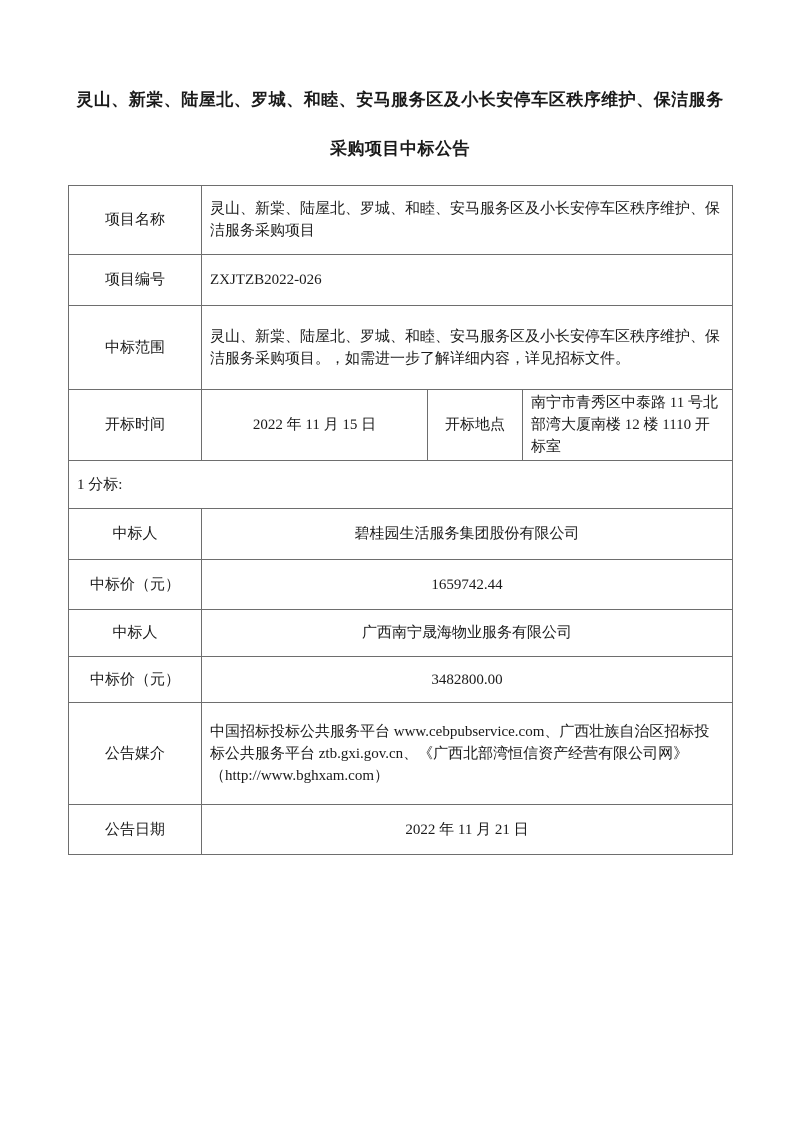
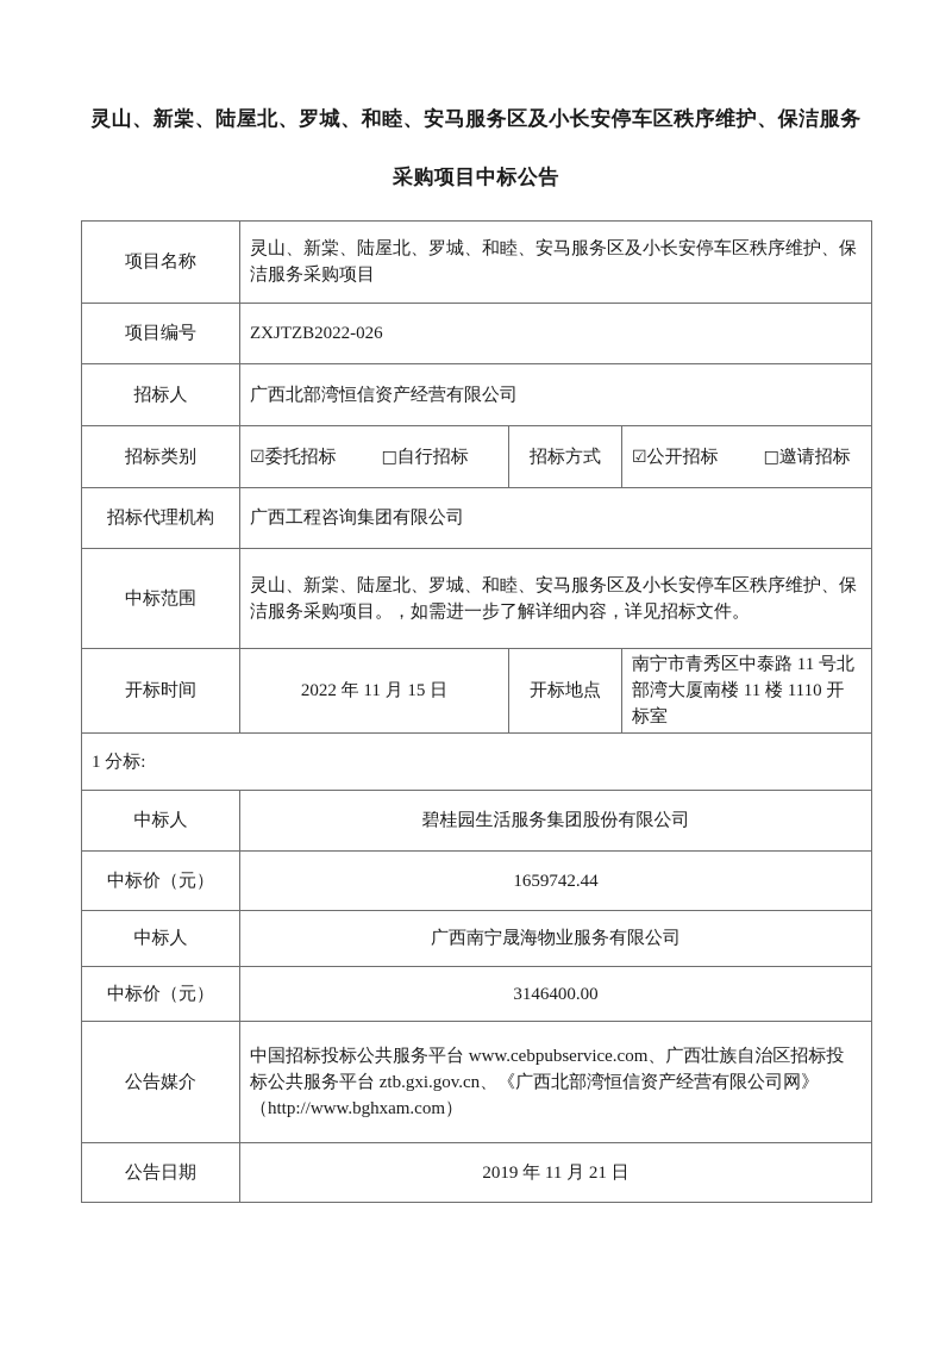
  灵山、新棠、陆屋北、罗城、和睦、安马服务区及小长安停车区秩序维护、保洁服务采购项目中标公告
  项目名称	灵山、新棠、陆屋北、罗城、和睦、安马服务区及小长安停车区秩序维护、保洁服务采购项目
  项目编号	ZXJTZB2022-026
+ 招标人	广西北部湾恒信资产经营有限公司
+ 招标类别	☑委托招标 □自行招标	招标方式	☑公开招标 □邀请招标
+ 招标代理机构	广西工程咨询集团有限公司
  中标范围	灵山、新棠、陆屋北、罗城、和睦、安马服务区及小长安停车区秩序维护、保洁服务采购项目。，如需进一步了解详细内容，详见招标文件。
- 开标时间	2022 年 11 月 15 日	开标地点	南宁市青秀区中泰路 11 号北部湾大厦南楼 12 楼 1110 开标室
+ 开标时间	2022 年 11 月 15 日	开标地点	南宁市青秀区中泰路 11 号北部湾大厦南楼 11 楼 1110 开标室
  1 分标:
  中标人	碧桂园生活服务集团股份有限公司
  中标价（元）	1659742.44
  中标人	广西南宁晟海物业服务有限公司
- 中标价（元）	3482800.00
+ 中标价（元）	3146400.00
  公告媒介	中国招标投标公共服务平台 www.cebpubservice.com、广西壮族自治区招标投标公共服务平台 ztb.gxi.gov.cn、《广西北部湾恒信资产经营有限公司网》（http://www.bghxam.com）
- 公告日期	2022 年 11 月 21 日
+ 公告日期	2019 年 11 月 21 日
